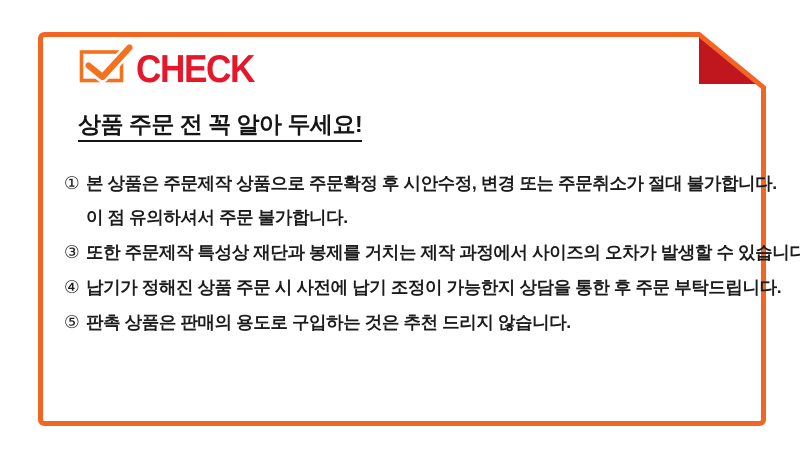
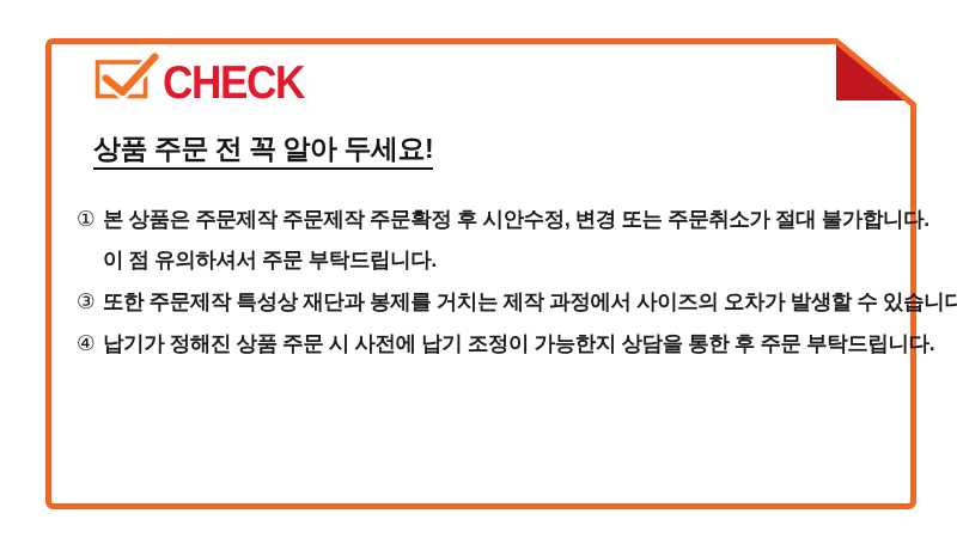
  CHECK
  상품 주문 전 꼭 알아 두세요!
  ①
- 본 상품은 주문제작 상품으로 주문확정 후 시안수정, 변경 또는 주문취소가 절대 불가합니다.
+ 본 상품은 주문제작 주문제작 주문확정 후 시안수정, 변경 또는 주문취소가 절대 불가합니다.
- 이 점 유의하셔서 주문 불가합니다.
+ 이 점 유의하셔서 주문 부탁드립니다.
  ③
  또한 주문제작 특성상 재단과 봉제를 거치는 제작 과정에서 사이즈의 오차가 발생할 수 있습니다
  ④
  납기가 정해진 상품 주문 시 사전에 납기 조정이 가능한지 상담을 통한 후 주문 부탁드립니다.
- ⑤
- 판촉 상품은 판매의 용도로 구입하는 것은 추천 드리지 않습니다.
